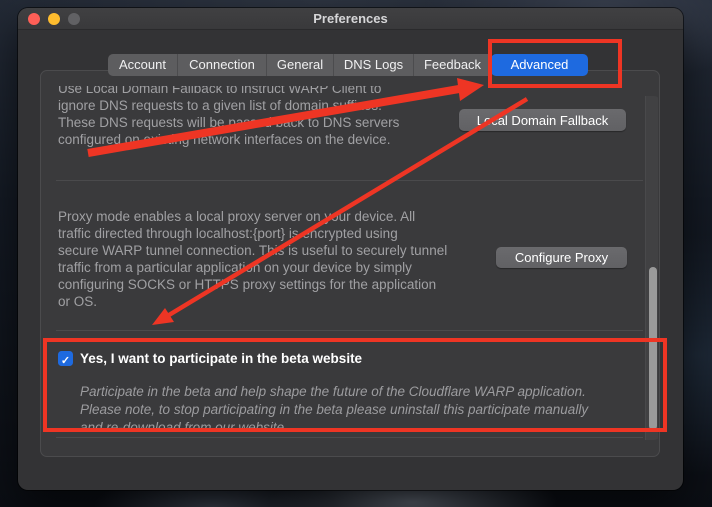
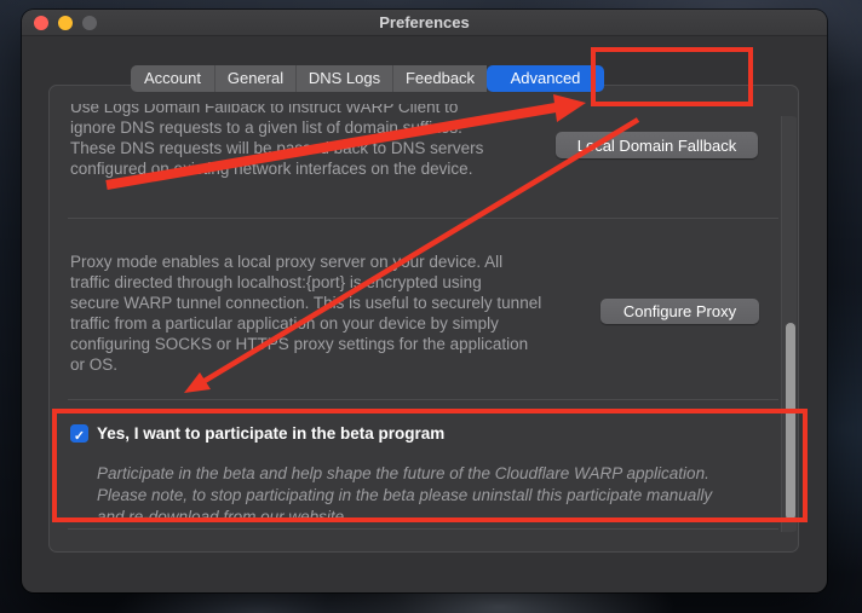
  Preferences
  Account
- Connection
  General
  DNS Logs
  Feedback
  Advanced
- Use Local Domain Fallback to instruct WARP Client to
+ Use Logs Domain Fallback to instruct WARP Client to
  ignore DNS requests to a given list of domain s
  These DNS requests will be pack to DNS servers
  configured on network interfaces on the device.
  Loal Domain Fallback
  Proxy mode enables a local proxy server on yur device. All
  traffic directed through localhost:{port} isncrypted using
  secure WARP tunnel connection. Ths is useful to securely tunnel
  traffic from a particular applicatn on your device by simply
  configuring SOCKS or HTPS proxy settings for the application
  or OS.
  Configure Proxy
  ✓
- Yes, I want to participate in the beta website
+ Yes, I want to participate in the beta program
  Participate in the beta and help shape the future of the Cloudflare WARP application.
  Please note, to stop participating in the beta please uninstall this participate manually
  and re-download from our website.
